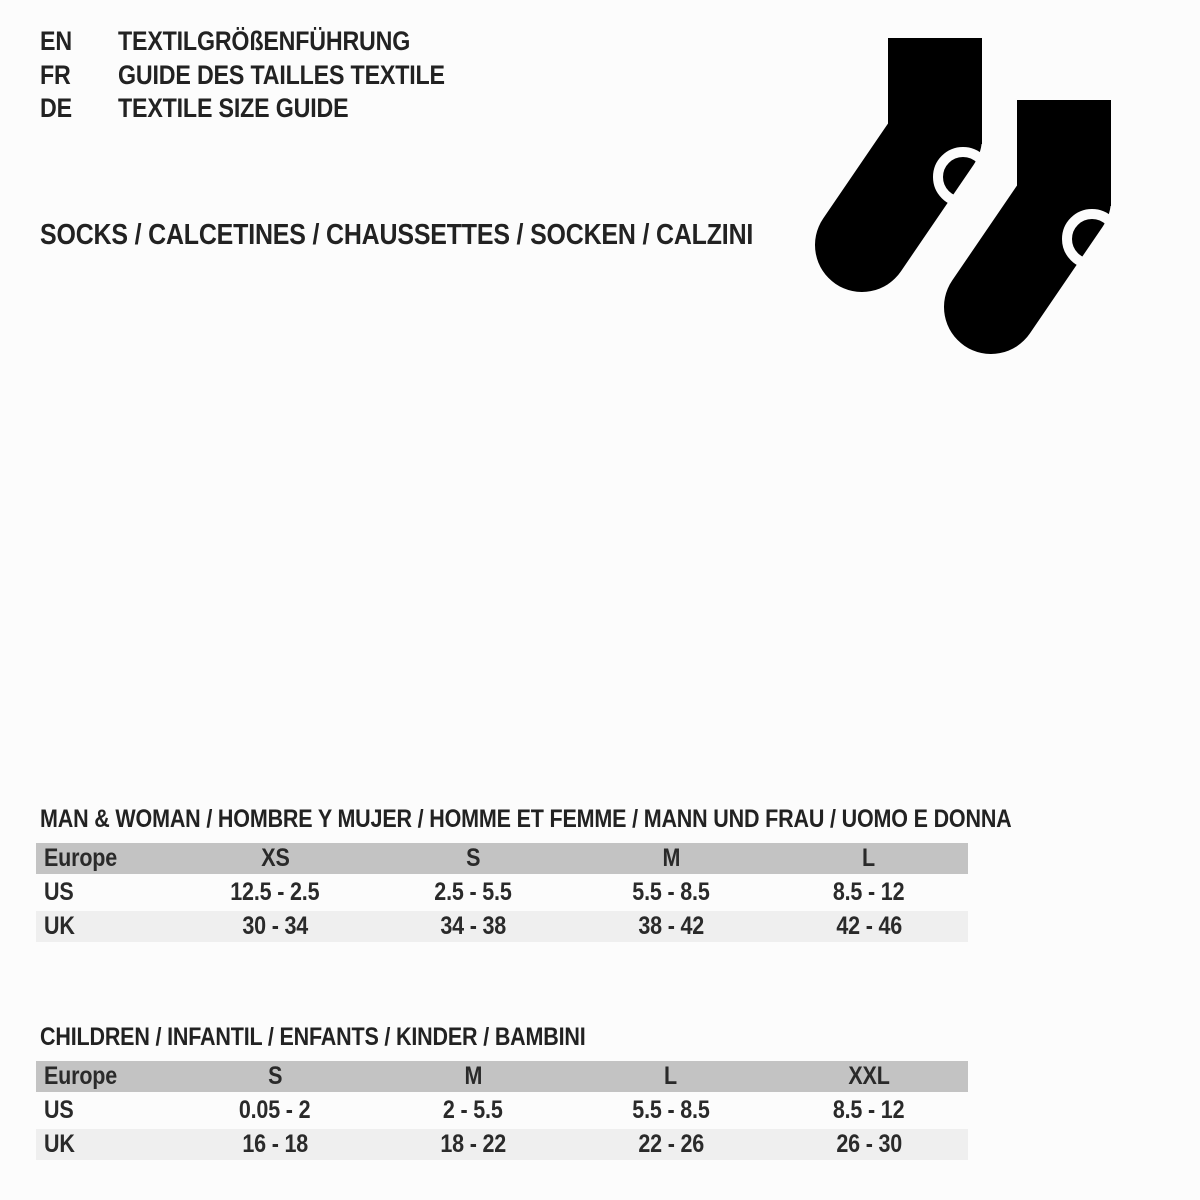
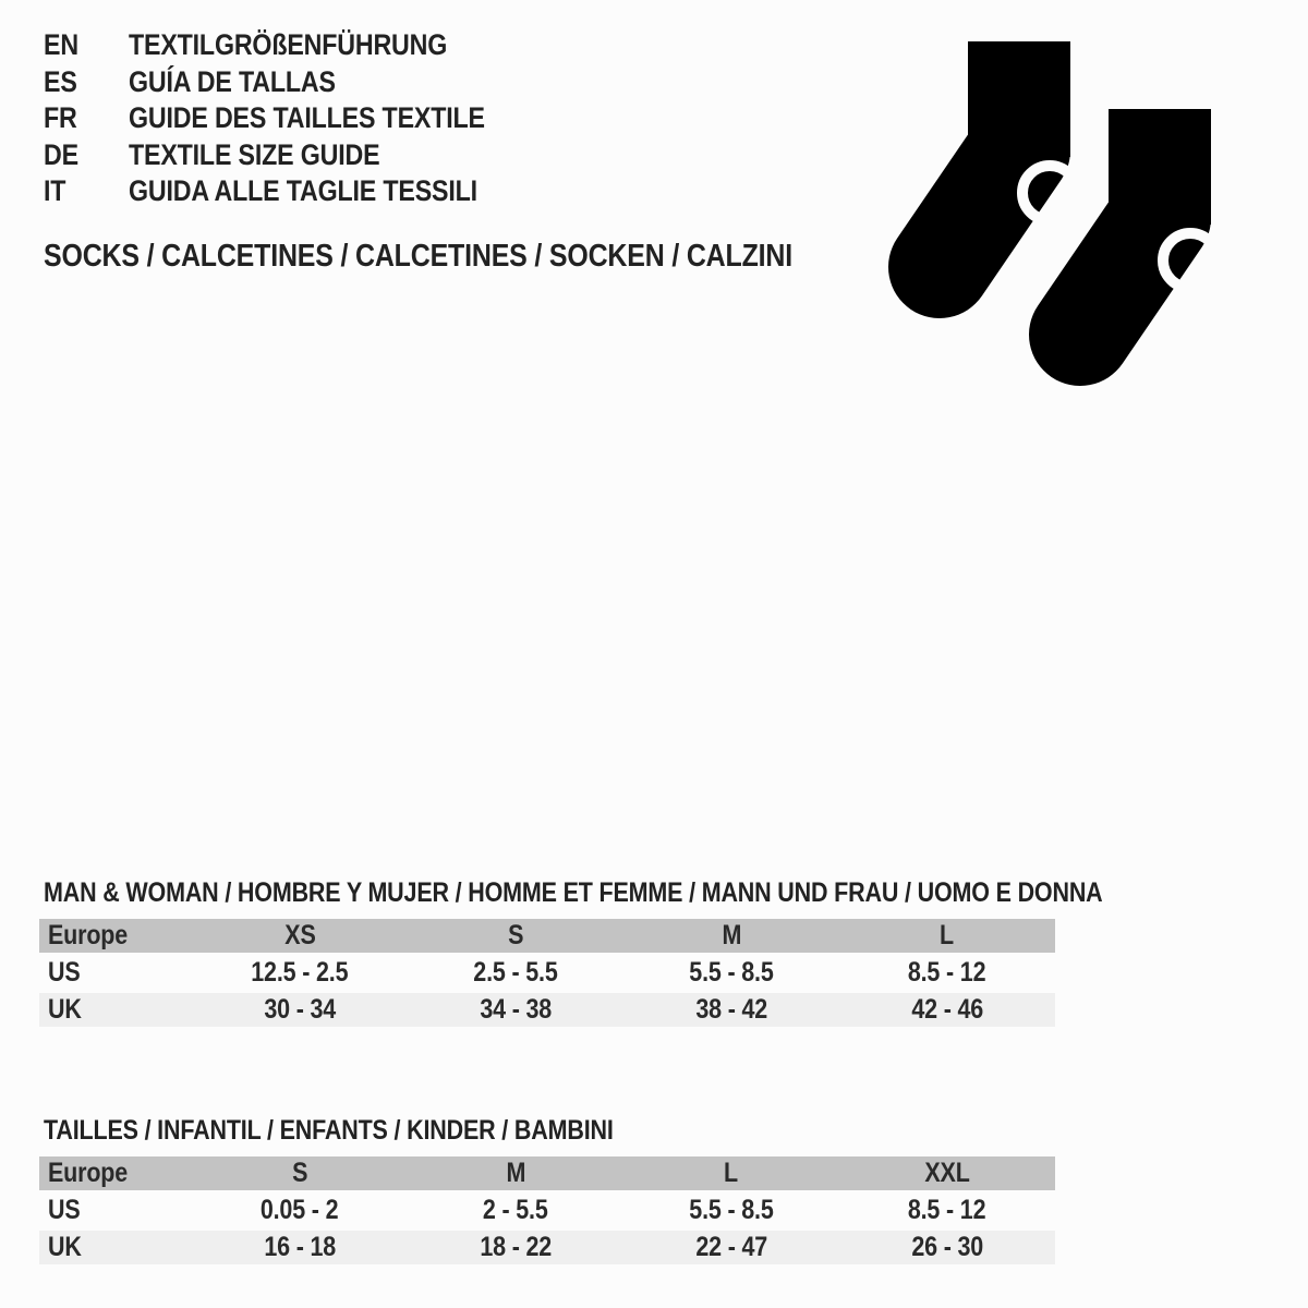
  EN TEXTILGRÖßENFÜHRUNG
+ ES GUÍA DE TALLAS
  FR GUIDE DES TAILLES TEXTILE
  DE TEXTILE SIZE GUIDE
+ IT GUIDA ALLE TAGLIE TESSILI
- SOCKS / CALCETINES / CHAUSSETTES / SOCKEN / CALZINI
+ SOCKS / CALCETINES / CALCETINES / SOCKEN / CALZINI
  MAN & WOMAN / HOMBRE Y MUJER / HOMME ET FEMME / MANN UND FRAU / UOMO E DONNA
  Europe	XS	S	M	L
  US	12.5 - 2.5	2.5 - 5.5	5.5 - 8.5	8.5 - 12
  UK	30 - 34	34 - 38	38 - 42	42 - 46
- CHILDREN / INFANTIL / ENFANTS / KINDER / BAMBINI
+ TAILLES / INFANTIL / ENFANTS / KINDER / BAMBINI
  Europe	S	M	L	XXL
  US	0.05 - 2	2 - 5.5	5.5 - 8.5	8.5 - 12
- UK	16 - 18	18 - 22	22 - 26	26 - 30
+ UK	16 - 18	18 - 22	22 - 47	26 - 30
